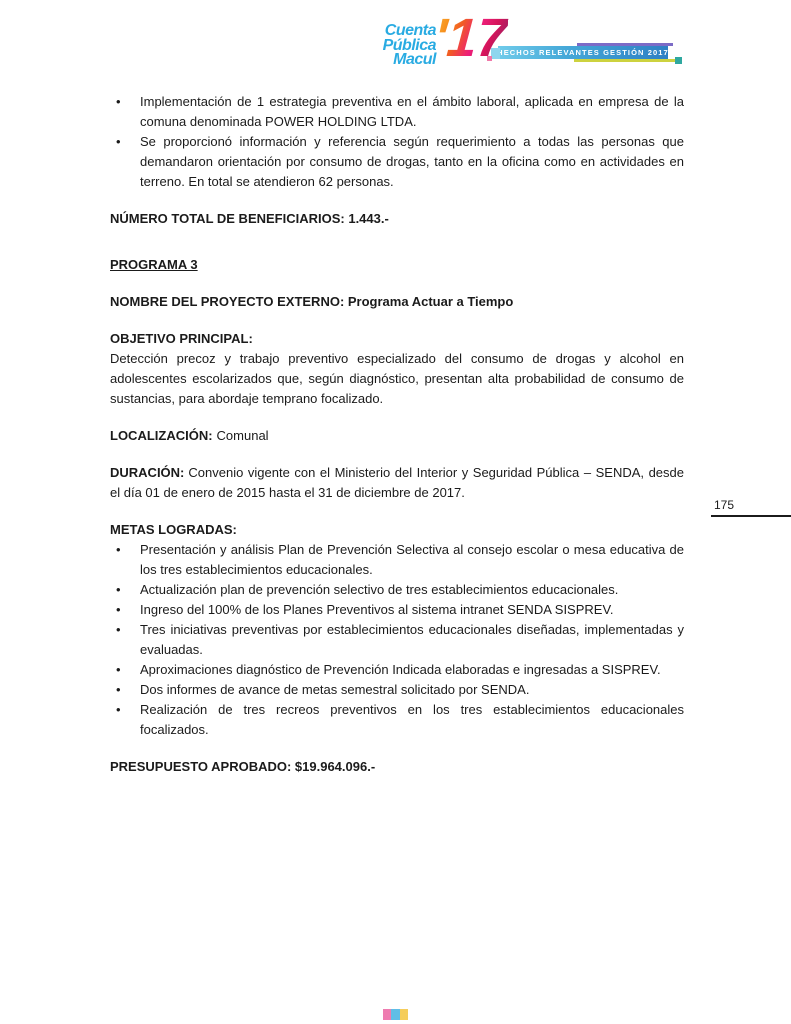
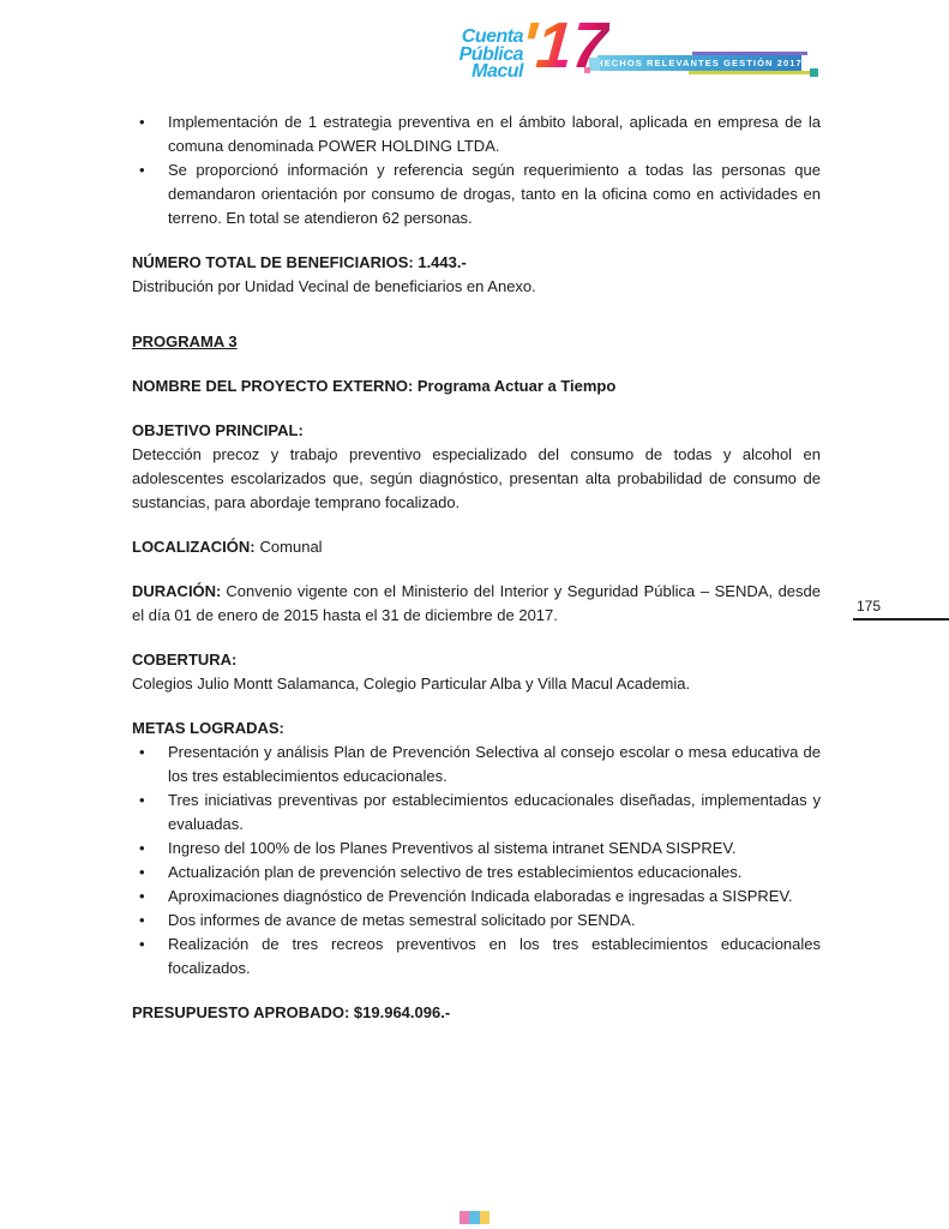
  Cuenta
  Pública
  Macu
  HECHOS RELEVANTES GESTIÓN 2017
  175
  •
  Implementación de 1 estrategia preventiva en el ámbito laboral, aplicada en empresa de la comuna denominada POWER HOLDING LTDA.
  •
  Se proporcionó información y referencia según requerimiento a todas las personas que demandaron orientación por consumo de drogas, tanto en la oficina como en actividades en terreno. En total se atendieron 62 personas.
  NÚMERO TOTAL DE BENEFICIARIOS: 1.443.-
+ Distribución por Unidad Vecinal de beneficiarios en Anexo.
  PROGRAMA 3
  NOMBRE DEL PROYECTO EXTERNO: Programa Actuar a Tiempo
  OBJETIVO PRINCIPAL:
- Detección precoz y trabajo preventivo especializado del consumo de drogas y alcohol en adolescentes escolarizados que, según diagnóstico, presentan alta probabilidad de consumo de sustancias, para abordaje temprano focalizado.
+ Detección precoz y trabajo preventivo especializado del consumo de todas y alcohol en adolescentes escolarizados que, según diagnóstico, presentan alta probabilidad de consumo de sustancias, para abordaje temprano focalizado.
  LOCALIZACIÓN: Comunal
  DURACIÓN: Convenio vigente con el Ministerio del Interior y Seguridad Pública – SENDA, desde el día 01 de enero de 2015 hasta el 31 de diciembre de 2017.
+ COBERTURA:
+ Colegios Julio Montt Salamanca, Colegio Particular Alba y Villa Macul Academia.
  METAS LOGRADAS:
  •
  Presentación y análisis Plan de Prevención Selectiva al consejo escolar o mesa educativa de los tres establecimientos educacionales.
  •
- Actualización plan de prevención selectivo de tres establecimientos educacionales.
+ Tres iniciativas preventivas por establecimientos educacionales diseñadas, implementadas y evaluadas.
  •
  Ingreso del 100% de los Planes Preventivos al sistema intranet SENDA SISPREV.
  •
- Tres iniciativas preventivas por establecimientos educacionales diseñadas, implementadas y evaluadas.
+ Actualización plan de prevención selectivo de tres establecimientos educacionales.
  •
  Aproximaciones diagnóstico de Prevención Indicada elaboradas e ingresadas a SISPREV.
  •
  Dos informes de avance de metas semestral solicitado por SENDA.
  •
  Realización de tres recreos preventivos en los tres establecimientos educacionales focalizados.
  PRESUPUESTO APROBADO: $19.964.096.-
